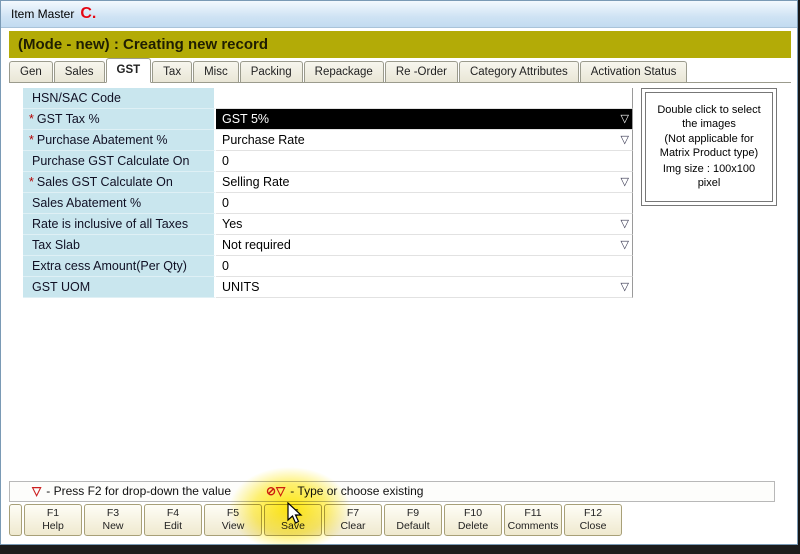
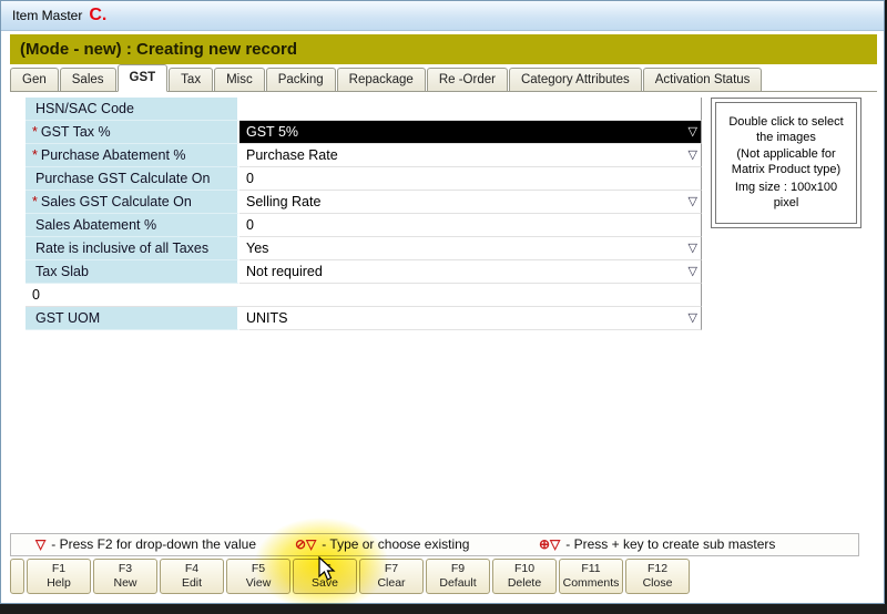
  Item Master
  C.
  (Mode - new) : Creating new record
  Gen
  Sales
  GST
  Tax
  Misc
  Packing
  Repackage
  Re -Order
  Category Attributes
  Activation Status
  HSN/SAC Code
  * GST Tax %
  GST 5%
  ▽
  * Purchase Abatement %
  Purchase Rate
  ▽
  Purchase GST Calculate On
  0
  * Sales GST Calculate On
  Selling Rate
  ▽
  Sales Abatement %
  0
  Rate is inclusive of all Taxes
  Yes
  ▽
  Tax Slab
  Not required
  ▽
- Extra cess Amount(Per Qty)
  0
  GST UOM
  UNITS
  ▽
  Double click to select the images
  (Not applicable for Matrix Product type)
  Img size : 100x100 pixel
  ▽ - Press F2 for drop-down the value
+ ⊕▽ - Press + key to create sub masters
  F1
  Help
  F3
  New
  F4
  Edit
  F9
  Default
  F10
  Delete
  F11
  Comments
  F12
  Close
